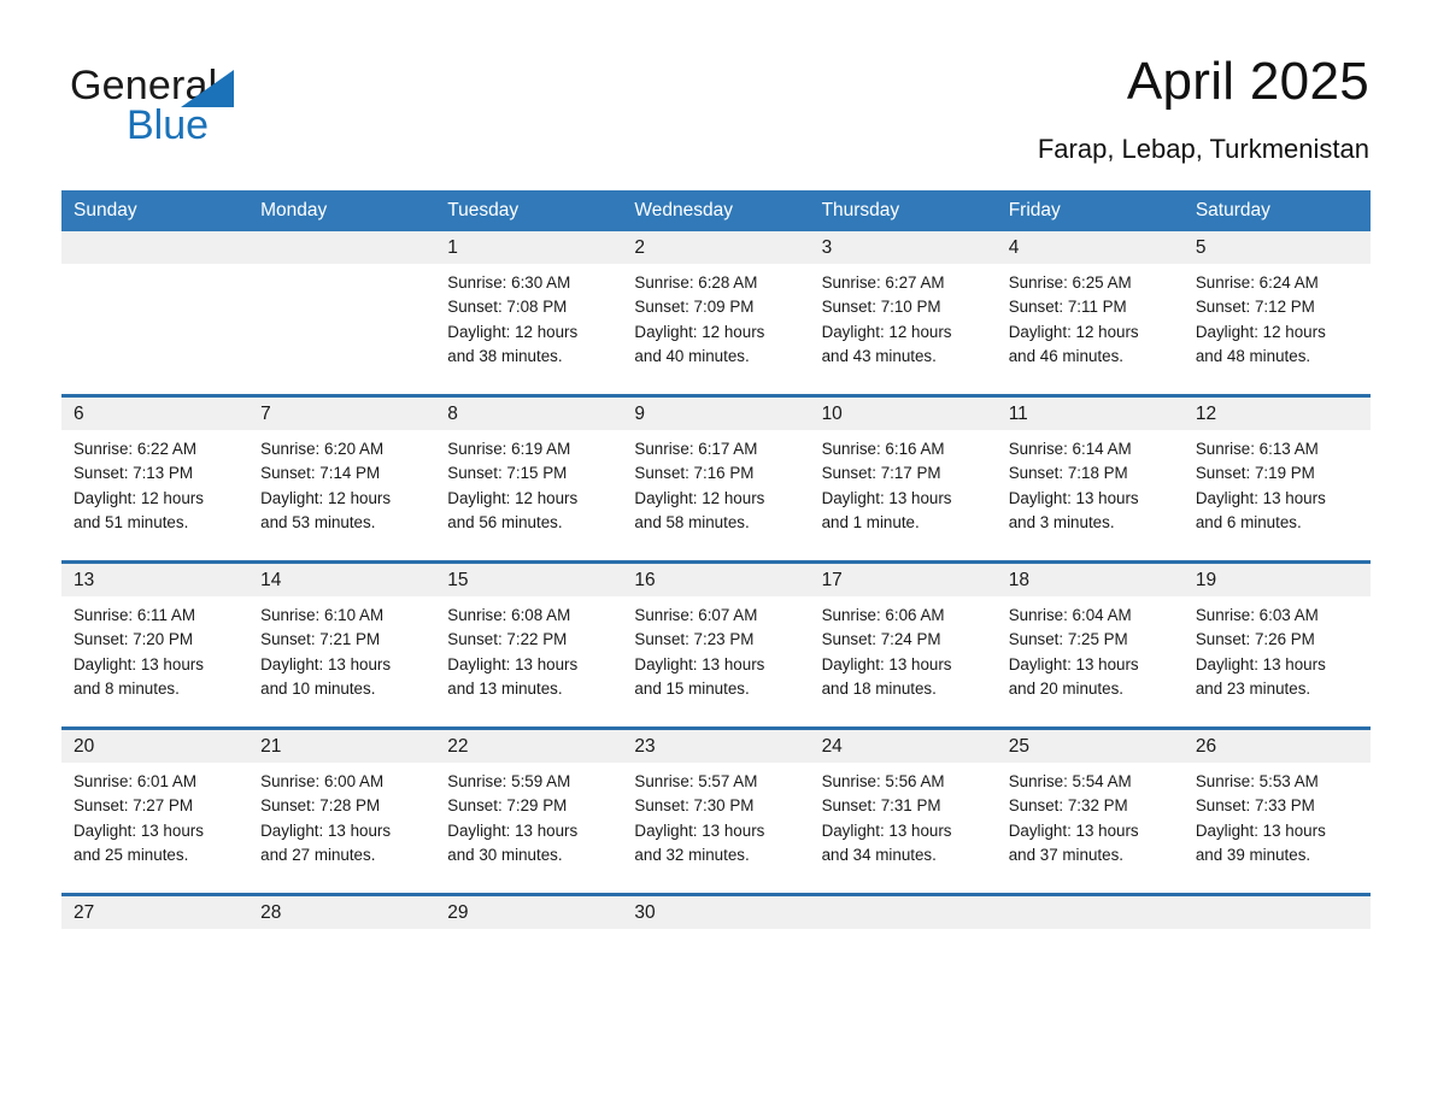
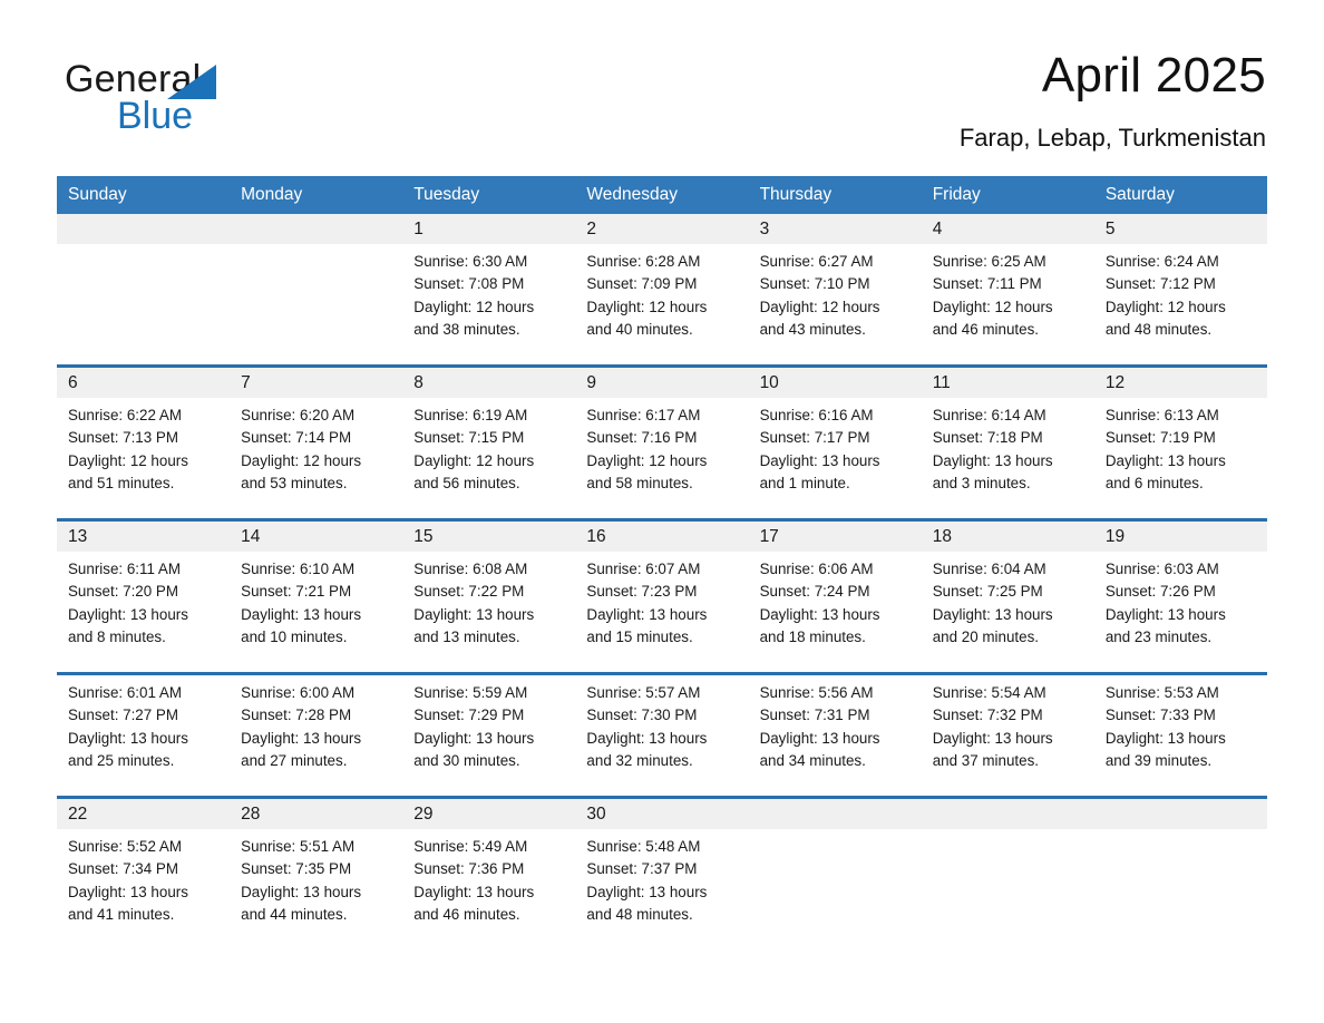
  General
  Blue
  April 2025
  Farap, Lebap, Turkmenistan
  Sunday	Monday	Tuesday	Wednesday	Thursday	Friday	Saturday
  		1	2	3	4	5
  		Sunrise: 6:30 AM Sunset: 7:08 PM Daylight: 12 hours and 38 minutes.	Sunrise: 6:28 AM Sunset: 7:09 PM Daylight: 12 hours and 40 minutes.	Sunrise: 6:27 AM Sunset: 7:10 PM Daylight: 12 hours and 43 minutes.	Sunrise: 6:25 AM Sunset: 7:11 PM Daylight: 12 hours and 46 minutes.	Sunrise: 6:24 AM Sunset: 7:12 PM Daylight: 12 hours and 48 minutes.
  6	7	8	9	10	11	12
  Sunrise: 6:22 AM Sunset: 7:13 PM Daylight: 12 hours and 51 minutes.	Sunrise: 6:20 AM Sunset: 7:14 PM Daylight: 12 hours and 53 minutes.	Sunrise: 6:19 AM Sunset: 7:15 PM Daylight: 12 hours and 56 minutes.	Sunrise: 6:17 AM Sunset: 7:16 PM Daylight: 12 hours and 58 minutes.	Sunrise: 6:16 AM Sunset: 7:17 PM Daylight: 13 hours and 1 minute.	Sunrise: 6:14 AM Sunset: 7:18 PM Daylight: 13 hours and 3 minutes.	Sunrise: 6:13 AM Sunset: 7:19 PM Daylight: 13 hours and 6 minutes.
  13	14	15	16	17	18	19
  Sunrise: 6:11 AM Sunset: 7:20 PM Daylight: 13 hours and 8 minutes.	Sunrise: 6:10 AM Sunset: 7:21 PM Daylight: 13 hours and 10 minutes.	Sunrise: 6:08 AM Sunset: 7:22 PM Daylight: 13 hours and 13 minutes.	Sunrise: 6:07 AM Sunset: 7:23 PM Daylight: 13 hours and 15 minutes.	Sunrise: 6:06 AM Sunset: 7:24 PM Daylight: 13 hours and 18 minutes.	Sunrise: 6:04 AM Sunset: 7:25 PM Daylight: 13 hours and 20 minutes.	Sunrise: 6:03 AM Sunset: 7:26 PM Daylight: 13 hours and 23 minutes.
- 20	21	22	23	24	25	26
  Sunrise: 6:01 AM Sunset: 7:27 PM Daylight: 13 hours and 25 minutes.	Sunrise: 6:00 AM Sunset: 7:28 PM Daylight: 13 hours and 27 minutes.	Sunrise: 5:59 AM Sunset: 7:29 PM Daylight: 13 hours and 30 minutes.	Sunrise: 5:57 AM Sunset: 7:30 PM Daylight: 13 hours and 32 minutes.	Sunrise: 5:56 AM Sunset: 7:31 PM Daylight: 13 hours and 34 minutes.	Sunrise: 5:54 AM Sunset: 7:32 PM Daylight: 13 hours and 37 minutes.	Sunrise: 5:53 AM Sunset: 7:33 PM Daylight: 13 hours and 39 minutes.
- 27	28	29	30
+ 22	28	29	30
+ Sunrise: 5:52 AM Sunset: 7:34 PM Daylight: 13 hours and 41 minutes.	Sunrise: 5:51 AM Sunset: 7:35 PM Daylight: 13 hours and 44 minutes.	Sunrise: 5:49 AM Sunset: 7:36 PM Daylight: 13 hours and 46 minutes.	Sunrise: 5:48 AM Sunset: 7:37 PM Daylight: 13 hours and 48 minutes.
